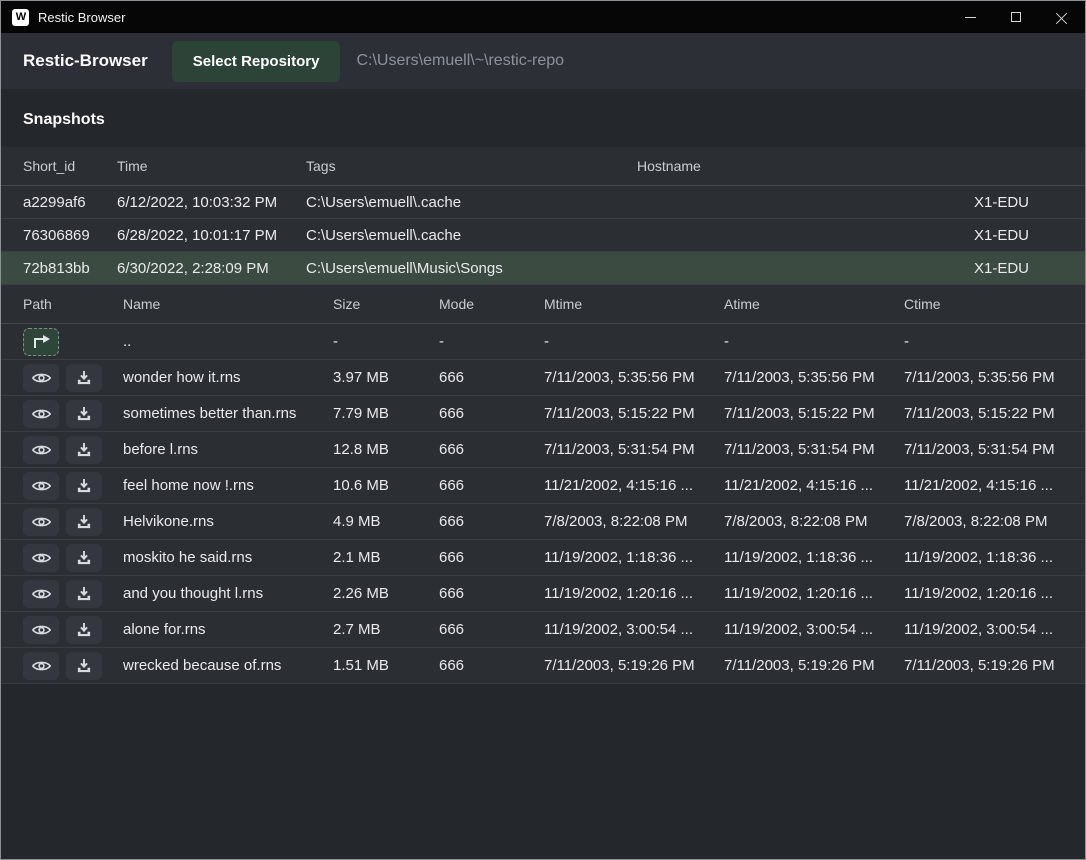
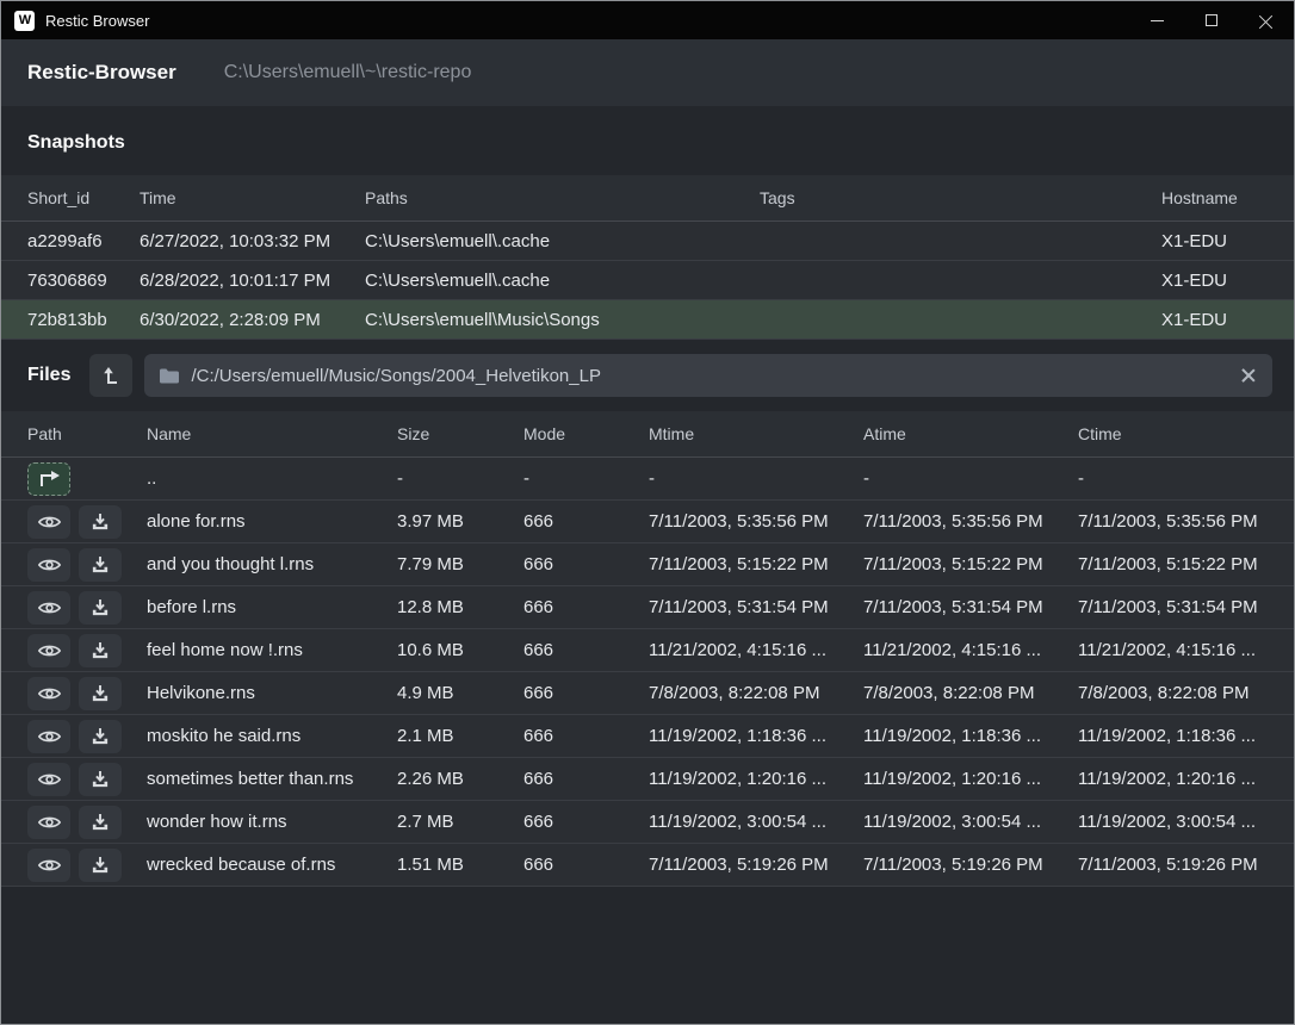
  W
  Restic Browser
  Restic-Browser
- Select Repository
  C:\Users\emuell\~\restic-repo
  Snapshots
  Short_id
  Time
+ Paths
  Tags
  Hostname
  a2299af6
- 6/12/2022, 10:03:32 PM
+ 6/27/2022, 10:03:32 PM
  C:\Users\emuell\.cache
  X1-EDU
  76306869
  6/28/2022, 10:01:17 PM
  C:\Users\emuell\.cache
  X1-EDU
  72b813bb
  6/30/2022, 2:28:09 PM
  C:\Users\emuell\Music\Songs
  X1-EDU
+ Files
+ /C:/Users/emuell/Music/Songs/2004_Helvetikon_LP
  Path
  Name
  Size
  Mode
  Mtime
  Atime
  Ctime
  ..
  -
  -
  -
  -
  -
- wonder how it.rns
+ alone for.rns
  3.97 MB
  666
  7/11/2003, 5:35:56 PM
  7/11/2003, 5:35:56 PM
  7/11/2003, 5:35:56 PM
- sometimes better than.rns
+ and you thought l.rns
  7.79 MB
  666
  7/11/2003, 5:15:22 PM
  7/11/2003, 5:15:22 PM
  7/11/2003, 5:15:22 PM
  before l.rns
  12.8 MB
  666
  7/11/2003, 5:31:54 PM
  7/11/2003, 5:31:54 PM
  7/11/2003, 5:31:54 PM
  feel home now !.rns
  10.6 MB
  666
  11/21/2002, 4:15:16 ...
  11/21/2002, 4:15:16 ...
  11/21/2002, 4:15:16 ...
  Helvikone.rns
  4.9 MB
  666
  7/8/2003, 8:22:08 PM
  7/8/2003, 8:22:08 PM
  7/8/2003, 8:22:08 PM
  moskito he said.rns
  2.1 MB
  666
  11/19/2002, 1:18:36 ...
  11/19/2002, 1:18:36 ...
  11/19/2002, 1:18:36 ...
- and you thought l.rns
+ sometimes better than.rns
  2.26 MB
  666
  11/19/2002, 1:20:16 ...
  11/19/2002, 1:20:16 ...
  11/19/2002, 1:20:16 ...
- alone for.rns
+ wonder how it.rns
  2.7 MB
  666
  11/19/2002, 3:00:54 ...
  11/19/2002, 3:00:54 ...
  11/19/2002, 3:00:54 ...
  wrecked because of.rns
  1.51 MB
  666
  7/11/2003, 5:19:26 PM
  7/11/2003, 5:19:26 PM
  7/11/2003, 5:19:26 PM
